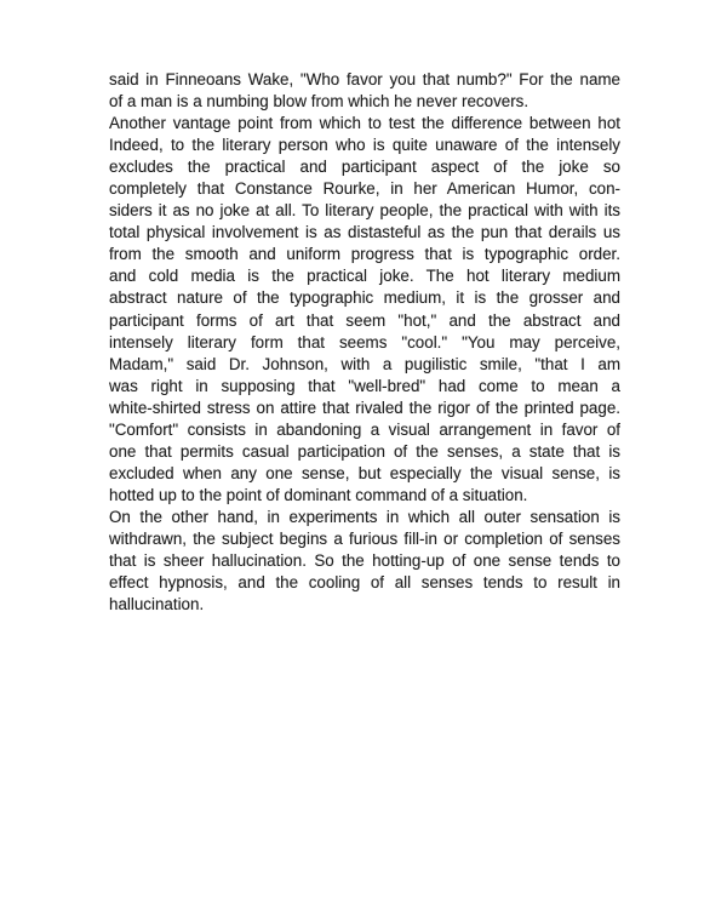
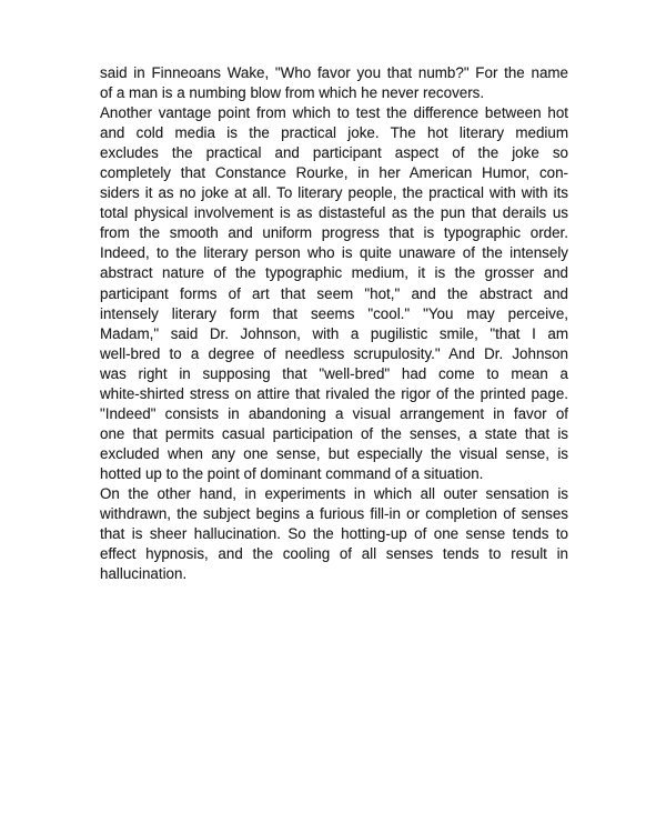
  said in Finneoans Wake, "Who favor you that numb?" For the name
  of a man is a numbing blow from which he never recovers.
  Another vantage point from which to test the difference between hot
- Indeed, to the literary person who is quite unaware of the intensely
+ and cold media is the practical joke. The hot literary medium
  excludes the practical and participant aspect of the joke so
  completely that Constance Rourke, in her American Humor, con-
  siders it as no joke at all. To literary people, the practical with with its
  total physical involvement is as distasteful as the pun that derails us
  from the smooth and uniform progress that is typographic order.
- and cold media is the practical joke. The hot literary medium
+ Indeed, to the literary person who is quite unaware of the intensely
  abstract nature of the typographic medium, it is the grosser and
  participant forms of art that seem "hot," and the abstract and
  intensely literary form that seems "cool." "You may perceive,
  Madam," said Dr. Johnson, with a pugilistic smile, "that I am
+ well-bred to a degree of needless scrupulosity." And Dr. Johnson
  was right in supposing that "well-bred" had come to mean a
  white-shirted stress on attire that rivaled the rigor of the printed page.
- "Comfort" consists in abandoning a visual arrangement in favor of
+ "Indeed" consists in abandoning a visual arrangement in favor of
  one that permits casual participation of the senses, a state that is
  excluded when any one sense, but especially the visual sense, is
  hotted up to the point of dominant command of a situation.
  On the other hand, in experiments in which all outer sensation is
  withdrawn, the subject begins a furious fill-in or completion of senses
  that is sheer hallucination. So the hotting-up of one sense tends to
  effect hypnosis, and the cooling of all senses tends to result in
  hallucination.
